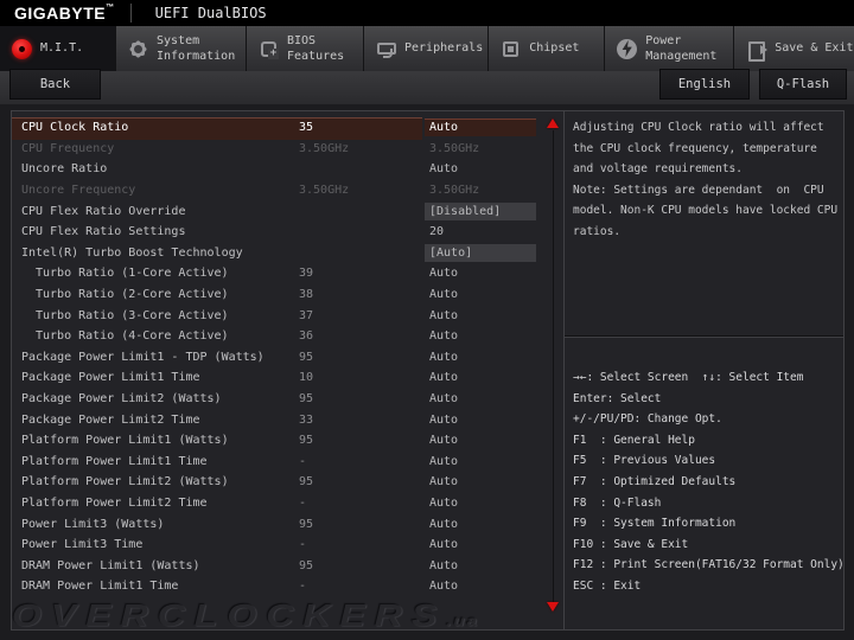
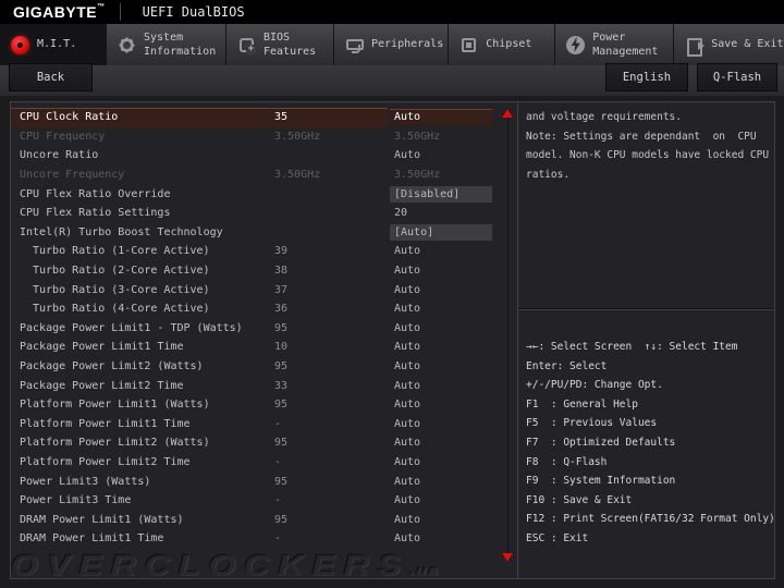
  GIGABYTE
  UEFI DualBIOS
  M.I.T.
  System Information
  BIOS Features
  Peripherals
  Chipset
  Power Management
  Save & Exit
  Back
  English
  Q-Flash
  CPU Clock Ratio
  35
  Auto
  CPU Frequency
  3.50GHz
  3.50GHz
  Uncore Ratio
  Auto
  Uncore Frequency
  3.50GHz
  3.50GHz
  CPU Flex Ratio Override
  [Disabled]
  CPU Flex Ratio Settings
  20
  Intel(R) Turbo Boost Technology
  [Auto]
  Turbo Ratio (1-Core Active)
  39
  Auto
  Turbo Ratio (2-Core Active)
  38
  Auto
  Turbo Ratio (3-Core Active)
  37
  Auto
  Turbo Ratio (4-Core Active)
  36
  Auto
  Package Power Limit1 - TDP (Watts)
  95
  Auto
  Package Power Limit1 Time
  10
  Auto
  Package Power Limit2 (Watts)
  95
  Auto
  Package Power Limit2 Time
  33
  Auto
  Platform Power Limit1 (Watts)
  95
  Auto
  Platform Power Limit1 Time
  -
  Auto
  Platform Power Limit2 (Watts)
  95
  Auto
  Platform Power Limit2 Time
  -
  Auto
  Power Limit3 (Watts)
  95
  Auto
  Power Limit3 Time
  -
  Auto
  DRAM Power Limit1 (Watts)
  95
  Auto
  DRAM Power Limit1 Time
  -
  Auto
- Adjusting CPU Clock ratio will affect
- the CPU clock frequency, temperature
  and voltage requirements.
  Note: Settings are dependant on CPU
  model. Non-K CPU models have locked CPU
  ratios.
  →←: Select Screen ↑↓: Select Item
  Enter: Select
  +/-/PU/PD: Change Opt.
  F1 : General Help
  F5 : Previous Values
  F7 : Optimized Defaults
  F8 : Q-Flash
  F9 : System Information
  F10 : Save & Exit
  F12 : Print Screen(FAT16/32 Format Only)
  ESC : Exit
  OVERCLOCKERS.ua
